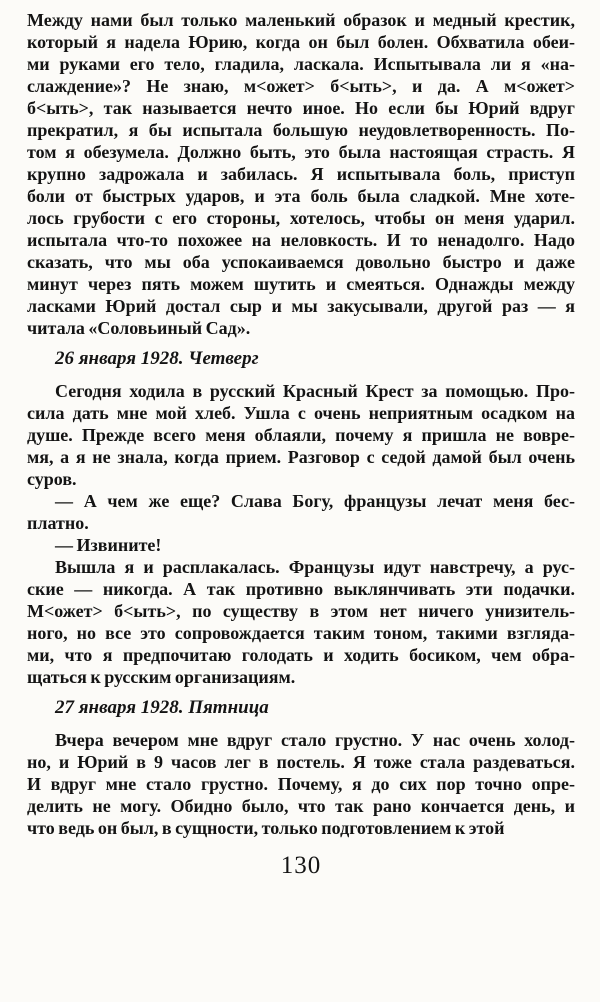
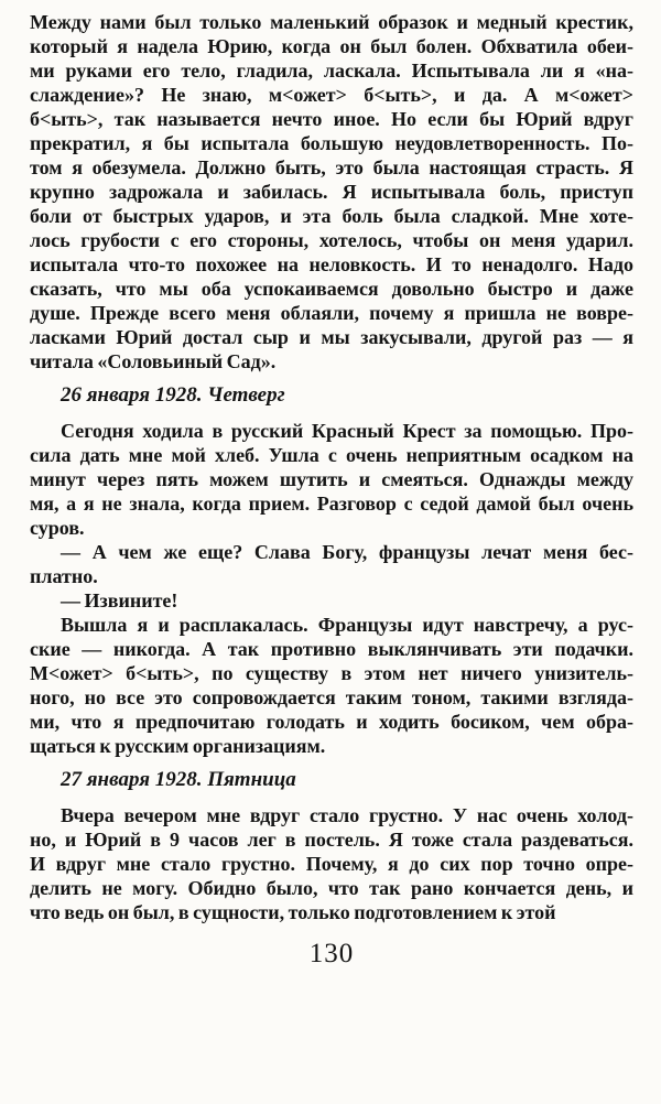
  Между нами был только маленький образок и медный крестик,
  который я надела Юрию, когда он был болен. Обхватила обеи-
  ми руками его тело, гладила, ласкала. Испытывала ли я «на-
  слаждение»? Не знаю, м<ожет> б<ыть>, и да. А м<ожет>
  б<ыть>, так называется нечто иное. Но если бы Юрий вдруг
  прекратил, я бы испытала большую неудовлетворенность. По-
  том я обезумела. Должно быть, это была настоящая страсть. Я
  крупно задрожала и забилась. Я испытывала боль, приступ
  боли от быстрых ударов, и эта боль была сладкой. Мне хоте-
  лось грубости с его стороны, хотелось, чтобы он меня ударил.
  испытала что-то похожее на неловкость. И то ненадолго. Надо
  сказать, что мы оба успокаиваемся довольно быстро и даже
- минут через пять можем шутить и смеяться. Однажды между
+ душе. Прежде всего меня облаяли, почему я пришла не вовре-
  ласками Юрий достал сыр и мы закусывали, другой раз — я
  читала «Соловьиный Сад».
  26 января 1928. Четверг
  Сегодня ходила в русский Красный Крест за помощью. Про-
  сила дать мне мой хлеб. Ушла с очень неприятным осадком на
- душе. Прежде всего меня облаяли, почему я пришла не вовре-
+ минут через пять можем шутить и смеяться. Однажды между
  мя, а я не знала, когда прием. Разговор с седой дамой был очень
  суров.
  — А чем же еще? Слава Богу, французы лечат меня бес-
  платно.
  — Извините!
  Вышла я и расплакалась. Французы идут навстречу, а рус-
  ские — никогда. А так противно выклянчивать эти подачки.
  М<ожет> б<ыть>, по существу в этом нет ничего унизитель-
  ного, но все это сопровождается таким тоном, такими взгляда-
  ми, что я предпочитаю голодать и ходить босиком, чем обра-
  щаться к русским организациям.
  27 января 1928. Пятница
  Вчера вечером мне вдруг стало грустно. У нас очень холод-
  но, и Юрий в 9 часов лег в постель. Я тоже стала раздеваться.
  И вдруг мне стало грустно. Почему, я до сих пор точно опре-
  делить не могу. Обидно было, что так рано кончается день, и
  что ведь он был, в сущности, только подготовлением к этой
  130
